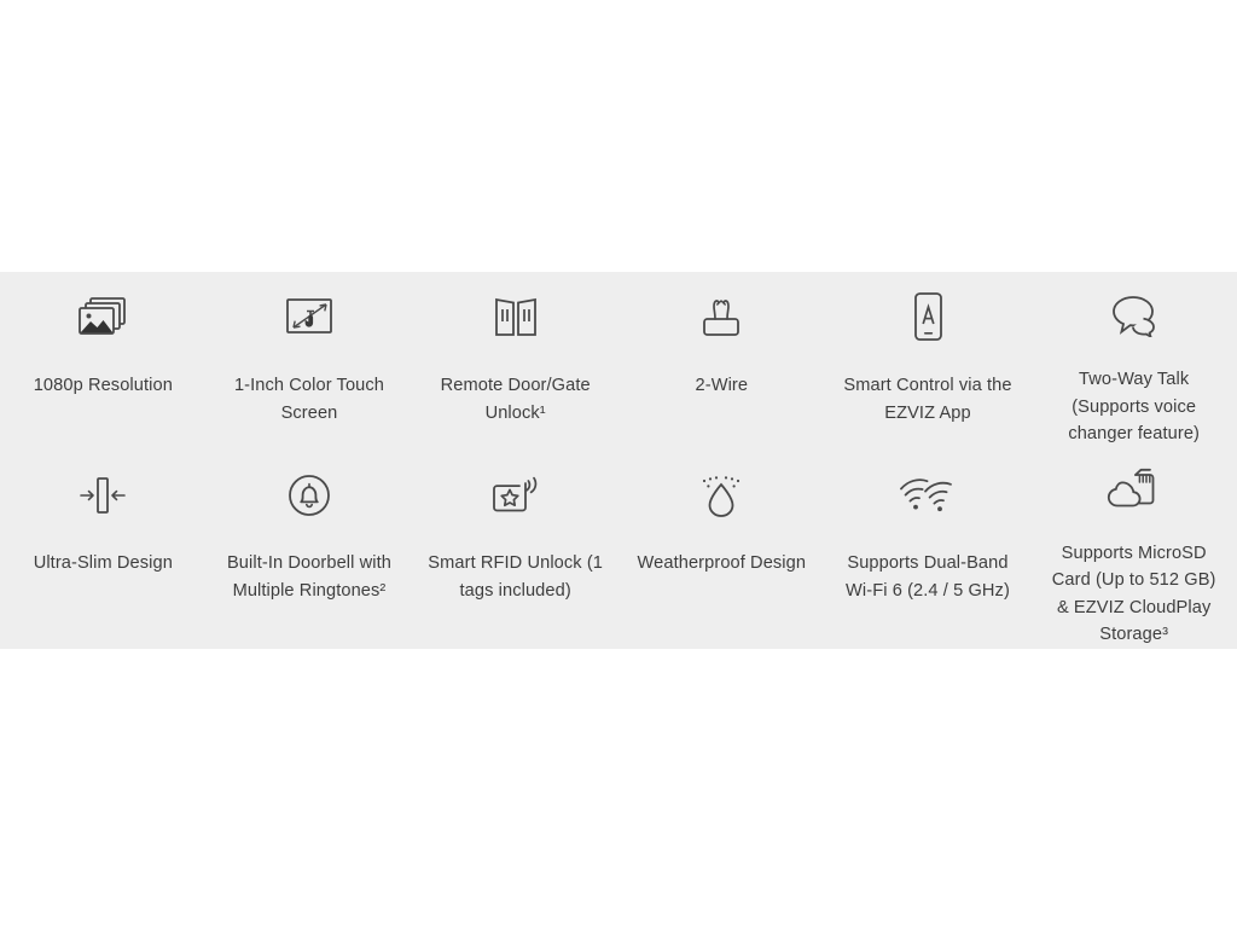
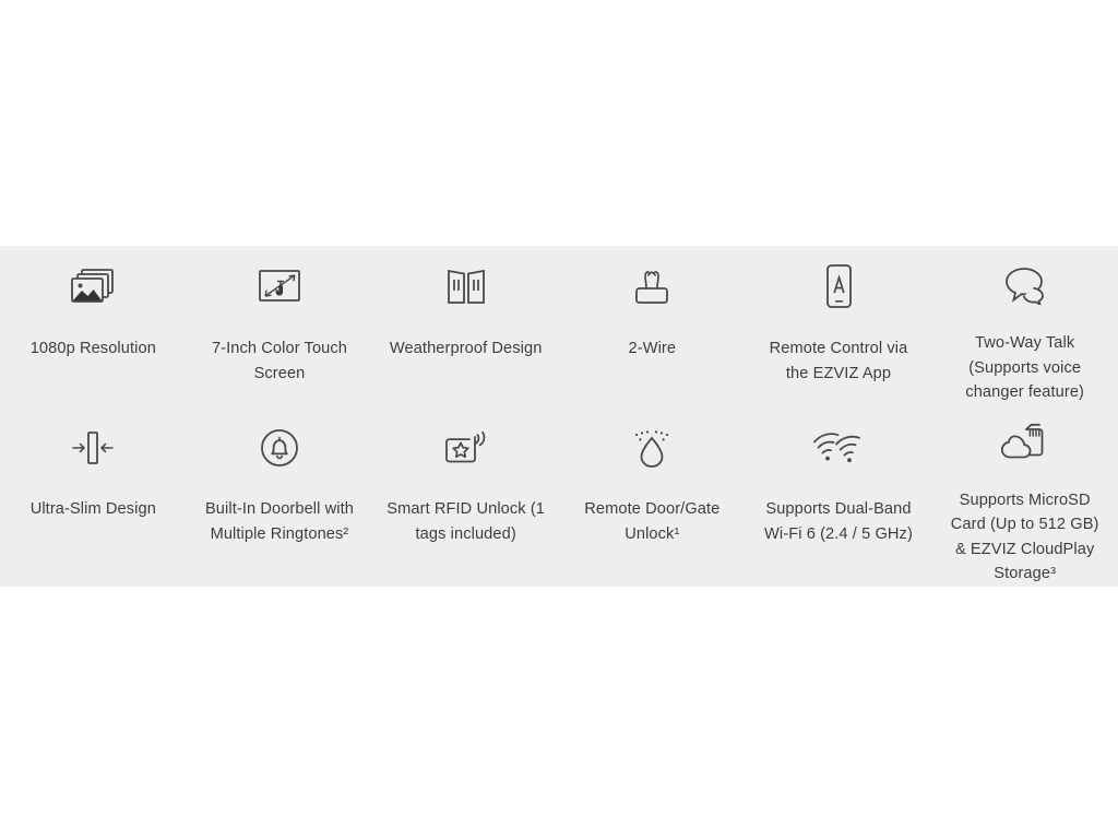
  1080p Resolution
- 1-Inch Color Touch Screen
+ 7-Inch Color Touch Screen
- Remote Door/Gate Unlock¹
+ Weatherproof Design
  2-Wire
- Smart Control via the EZVIZ App
+ Remote Control via the EZVIZ App
  Two-Way Talk (Supports voice changer feature)
  Ultra-Slim Design
  Built-In Doorbell with Multiple Ringtones²
  Smart RFID Unlock (1 tags included)
- Weatherproof Design
+ Remote Door/Gate Unlock¹
  Supports Dual-Band Wi-Fi 6 (2.4 / 5 GHz)
  Supports MicroSD Card (Up to 512 GB) & EZVIZ CloudPlay Storage³
